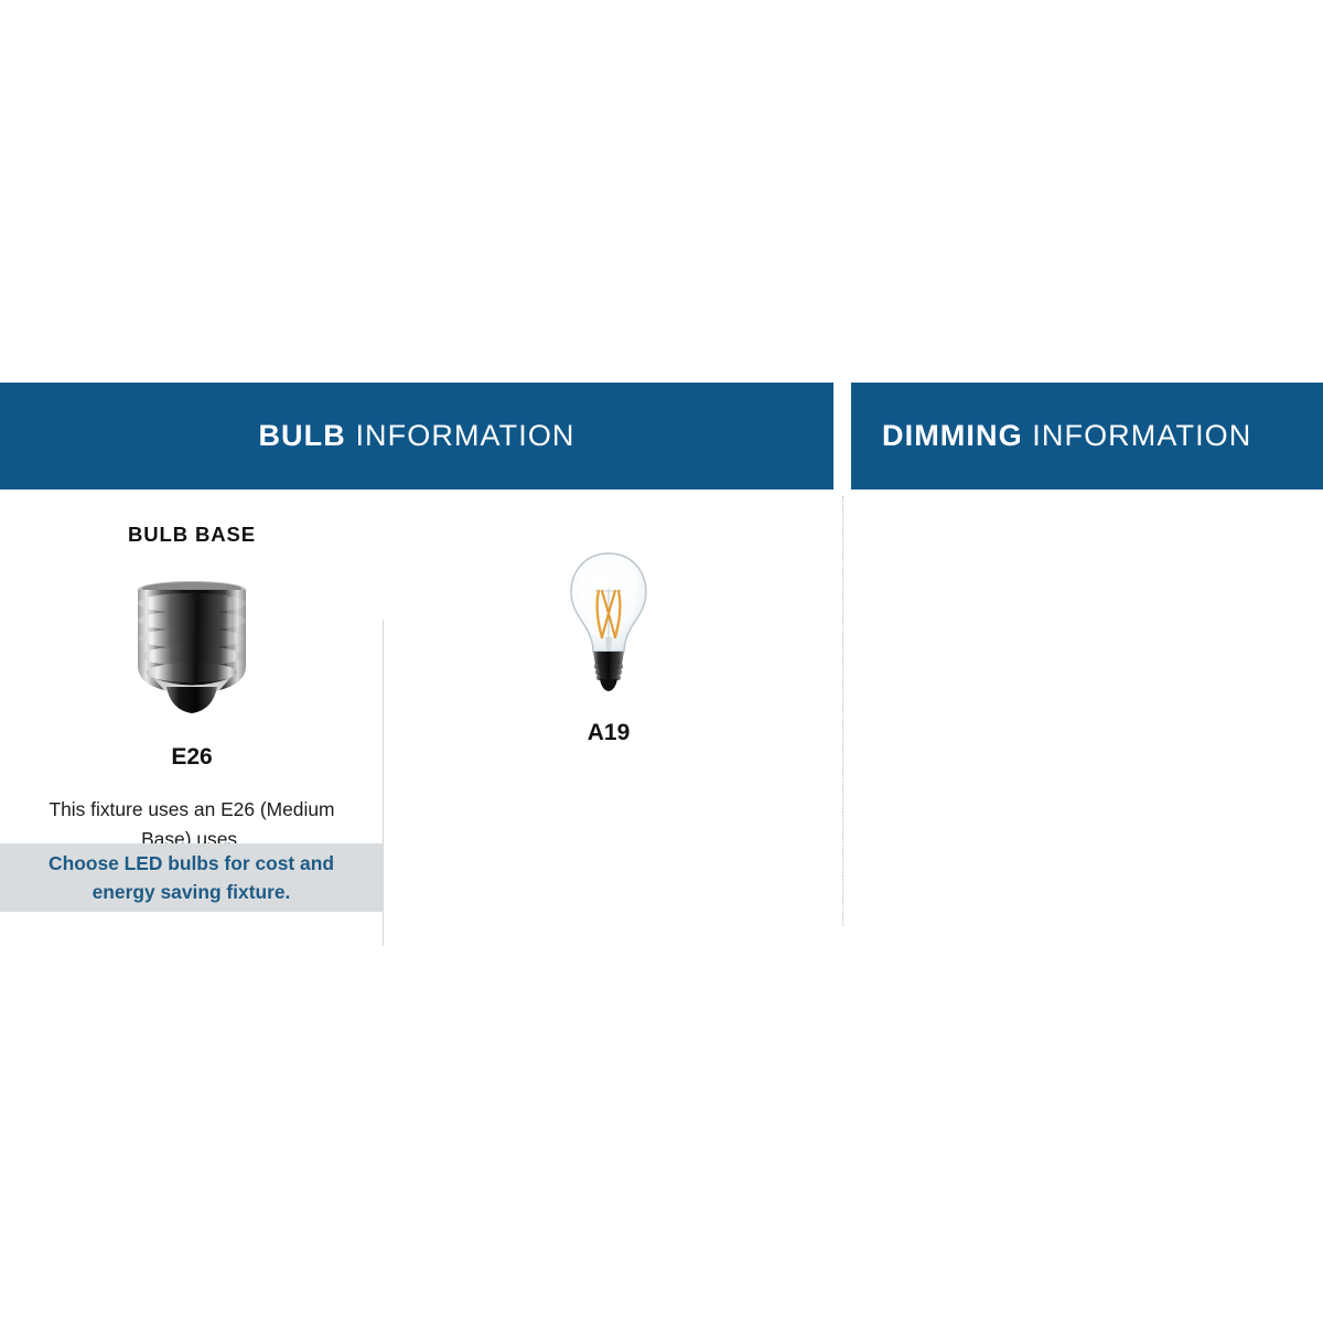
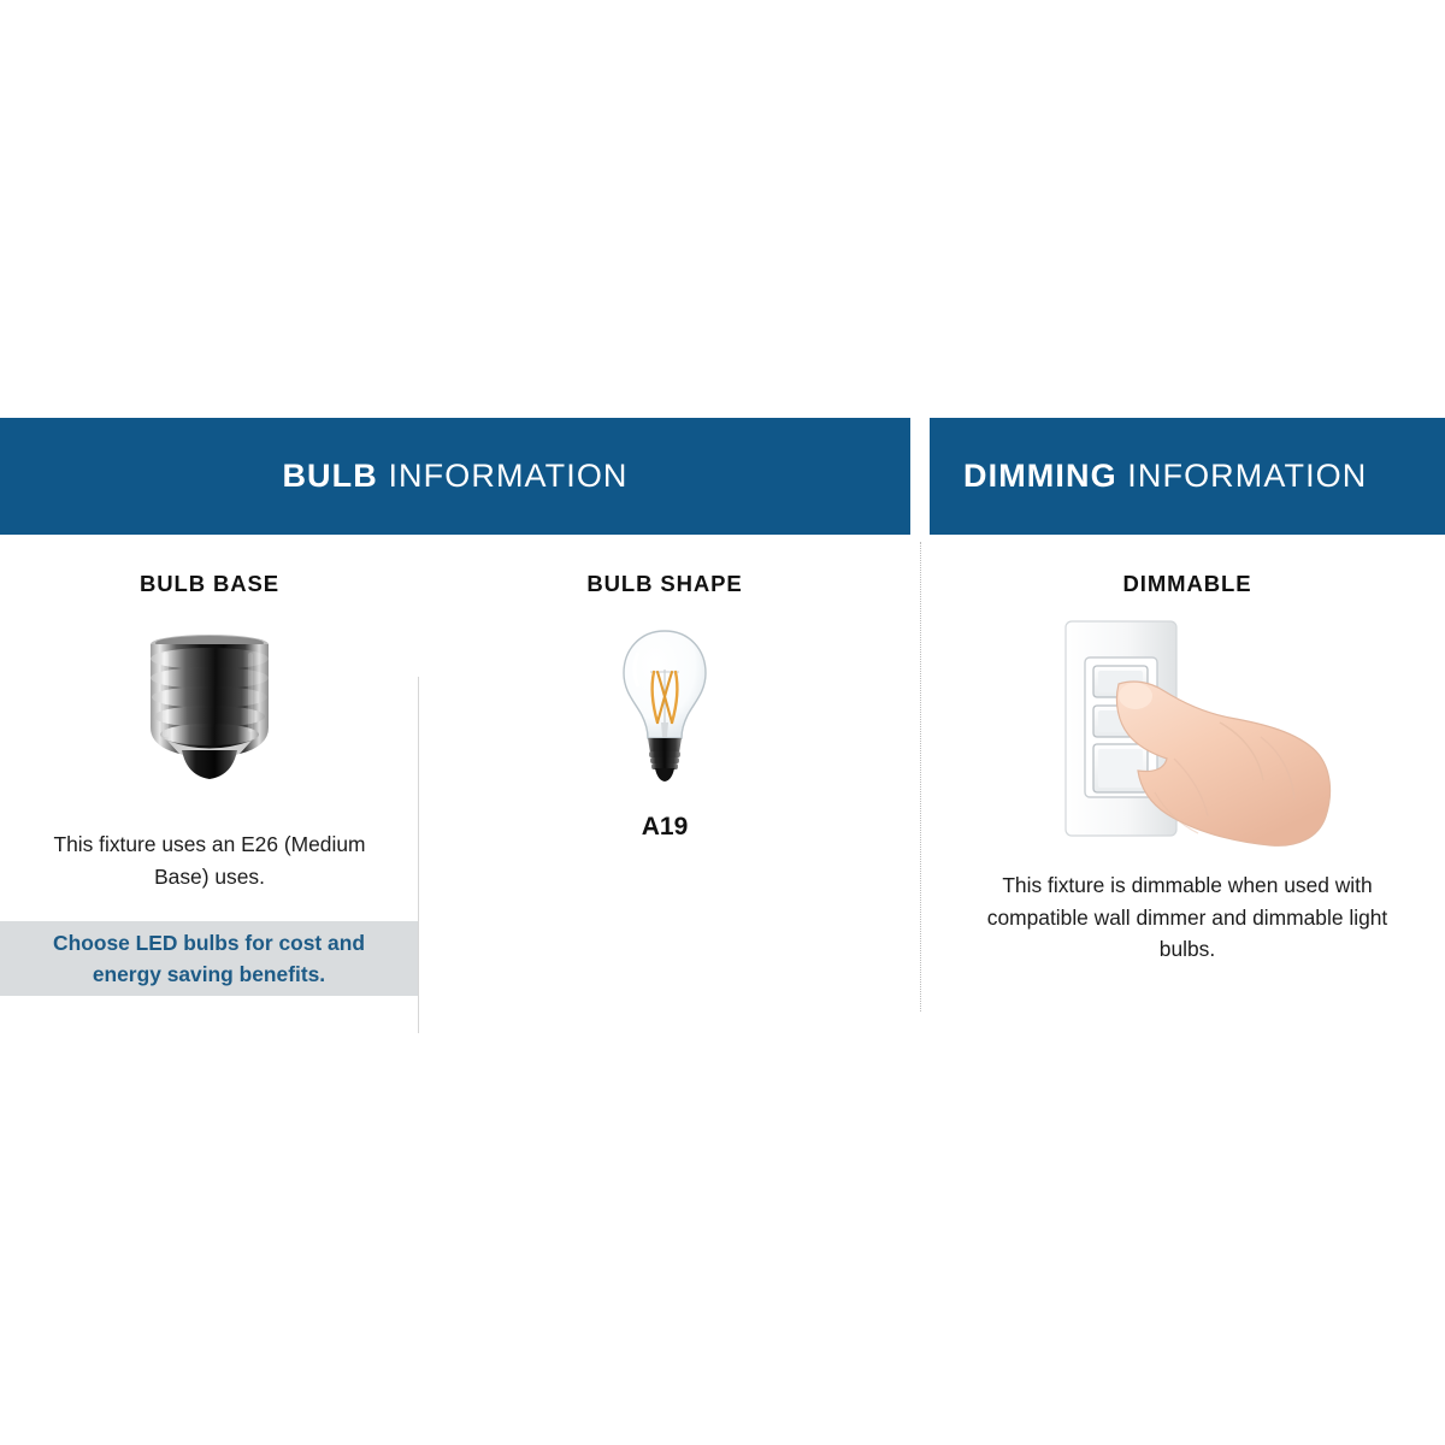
  BULB INFORMATION
  BULB BASE
- E26
  This fixture uses an E26 (Medium Base) uses.
+ BULB SHAPE
  A19
- Choose LED bulbs for cost and energy saving fixture.
+ Choose LED bulbs for cost and energy saving benefits.
  DIMMING INFORMATION
+ DIMMABLE
+ This fixture is dimmable when used with compatible wall dimmer and dimmable light bulbs.
